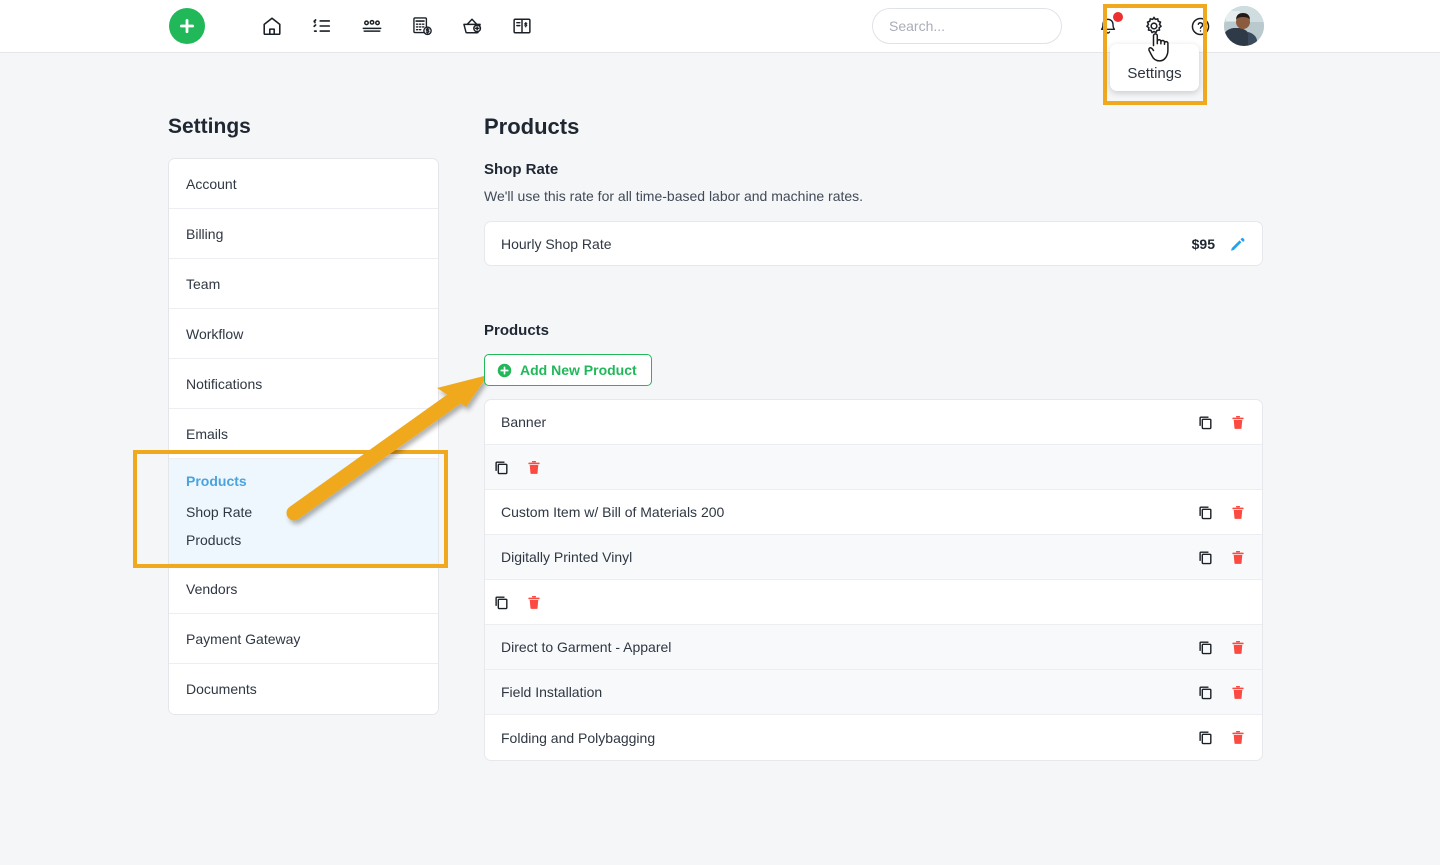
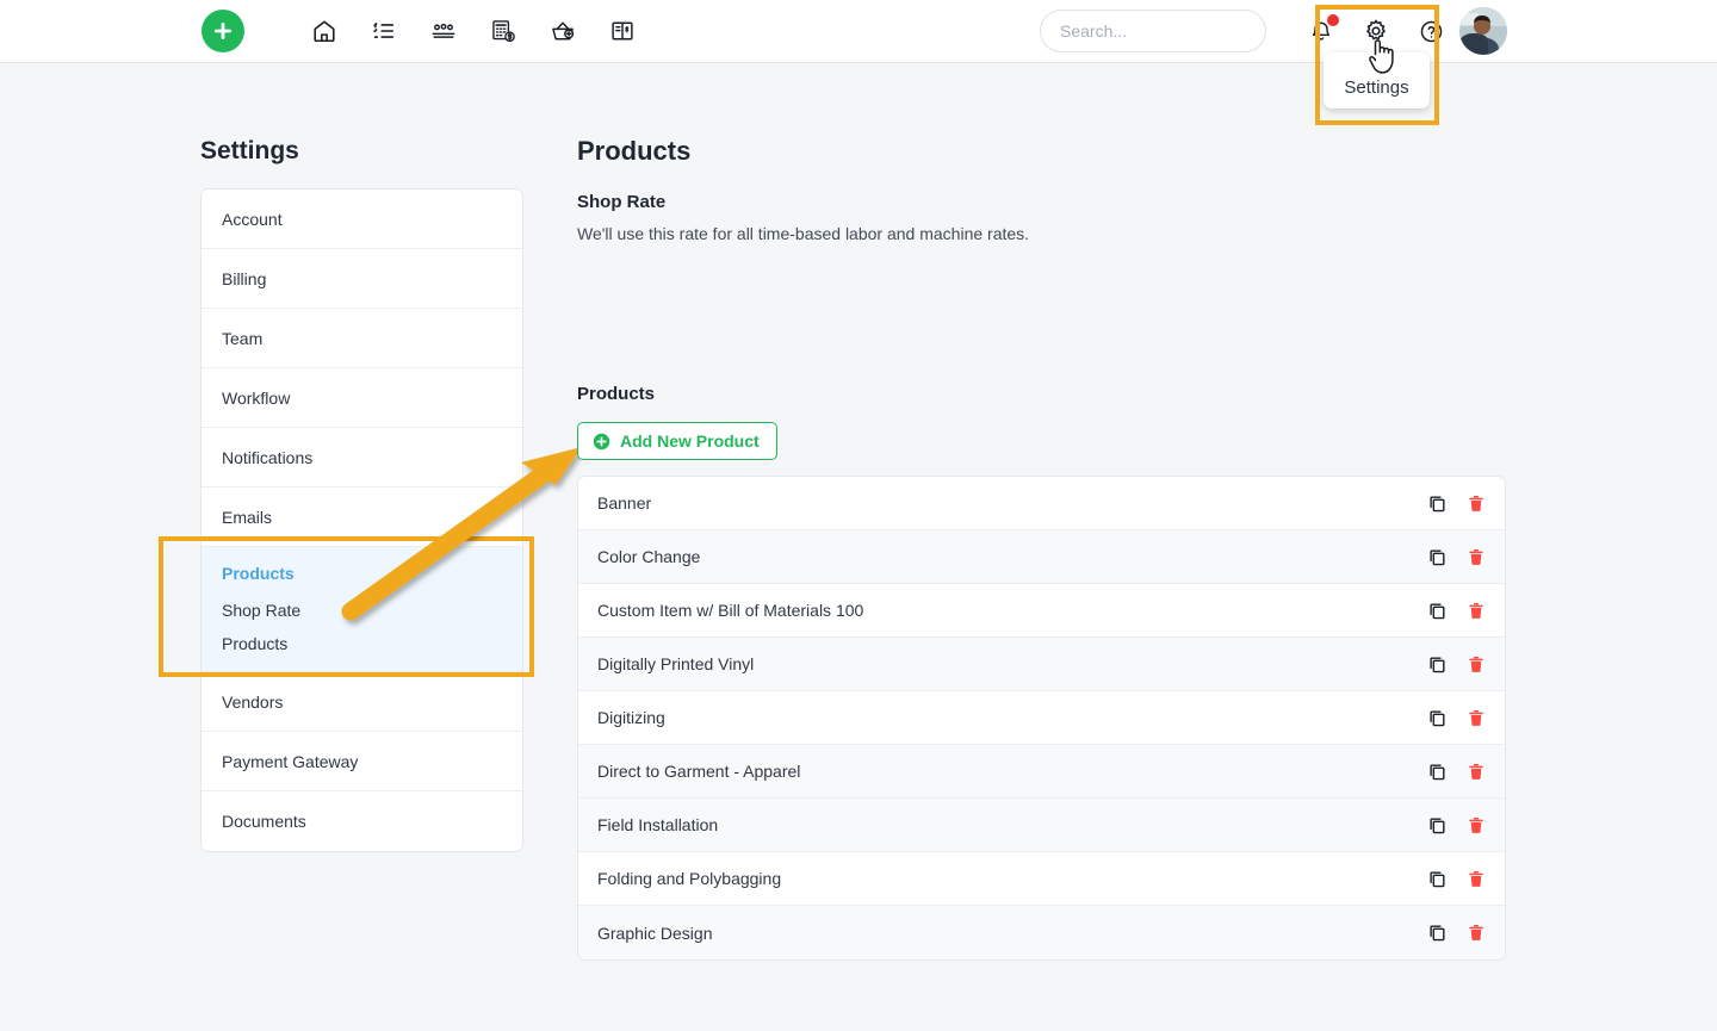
  Search...
  Settings
  Settings
  Account
  Billing
  Team
  Workflow
  Notifications
  Emails
  Products
  Shop Rate
  Products
  Vendors
  Payment Gateway
  Documents
  Products
  Shop Rate
  We'll use this rate for all time-based labor and machine rates.
- Hourly Shop Rate
- $95
  Products
  Add New Product
  Banner
+ Color Change
- Custom Item w/ Bill of Materials 200
+ Custom Item w/ Bill of Materials 100
  Digitally Printed Vinyl
+ Digitizing
  Direct to Garment - Apparel
  Field Installation
  Folding and Polybagging
+ Graphic Design
